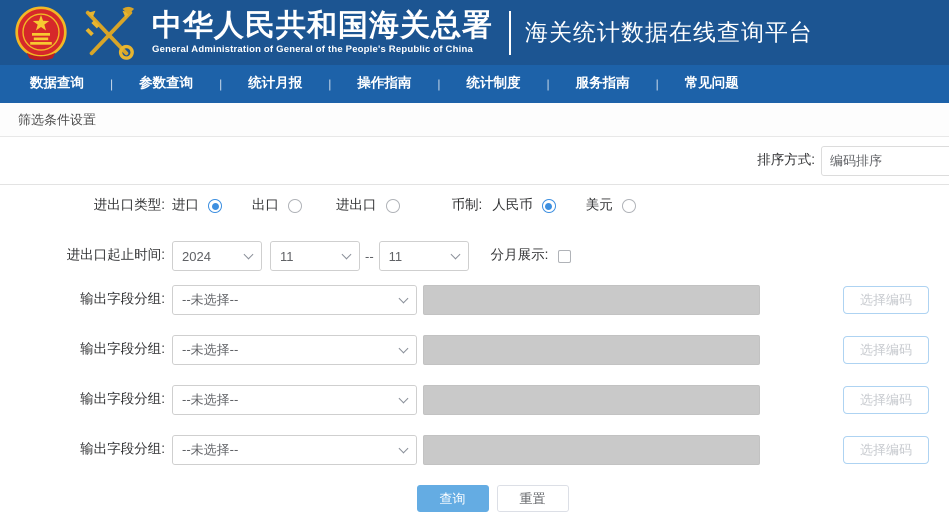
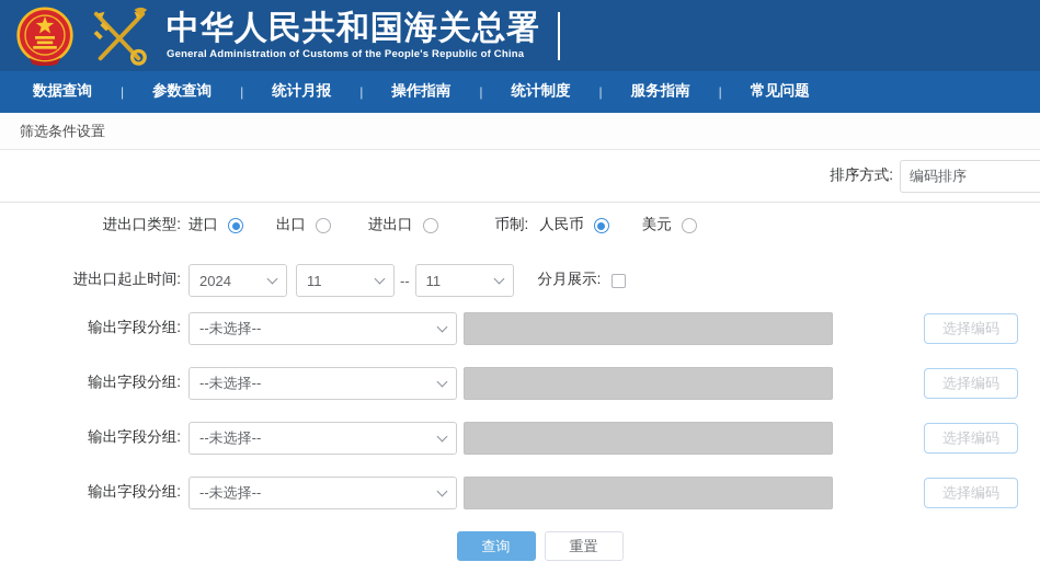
  中华人民共和国海关总署
- General Administration of General of the People's Republic of China
+ General Administration of Customs of the People's Republic of China
- 海关统计数据在线查询平台
  数据查询
  |
  参数查询
  |
  统计月报
  |
  操作指南
  |
  统计制度
  |
  服务指南
  |
  常见问题
  筛选条件设置
  排序方式:
  编码排序
  进出口类型:
  进口
  出口
  进出口
  币制:
  人民币
  美元
  进出口起止时间:
  2024
  11
  --
  11
  分月展示:
  输出字段分组:
  --未选择--
  选择编码
  输出字段分组:
  --未选择--
  选择编码
  输出字段分组:
  --未选择--
  选择编码
  输出字段分组:
  --未选择--
  选择编码
  查询
  重置
